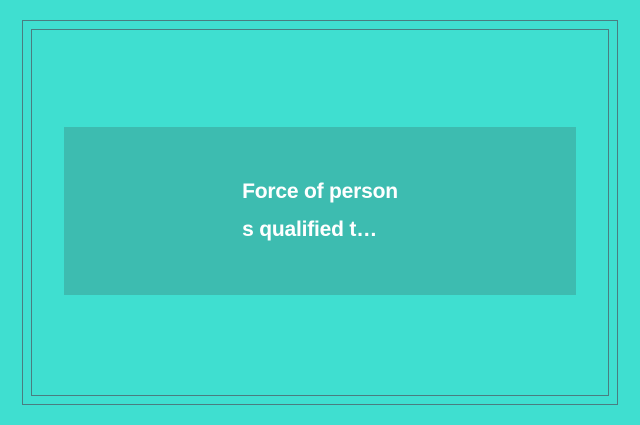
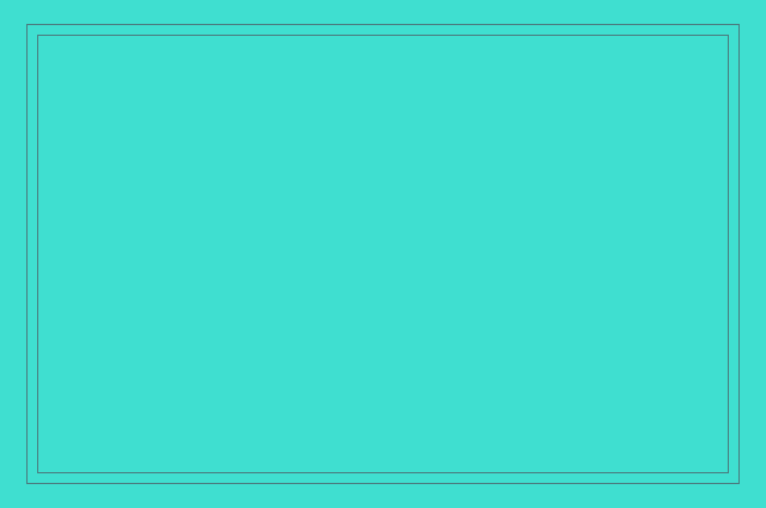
- Force of person
- s qualified t…
